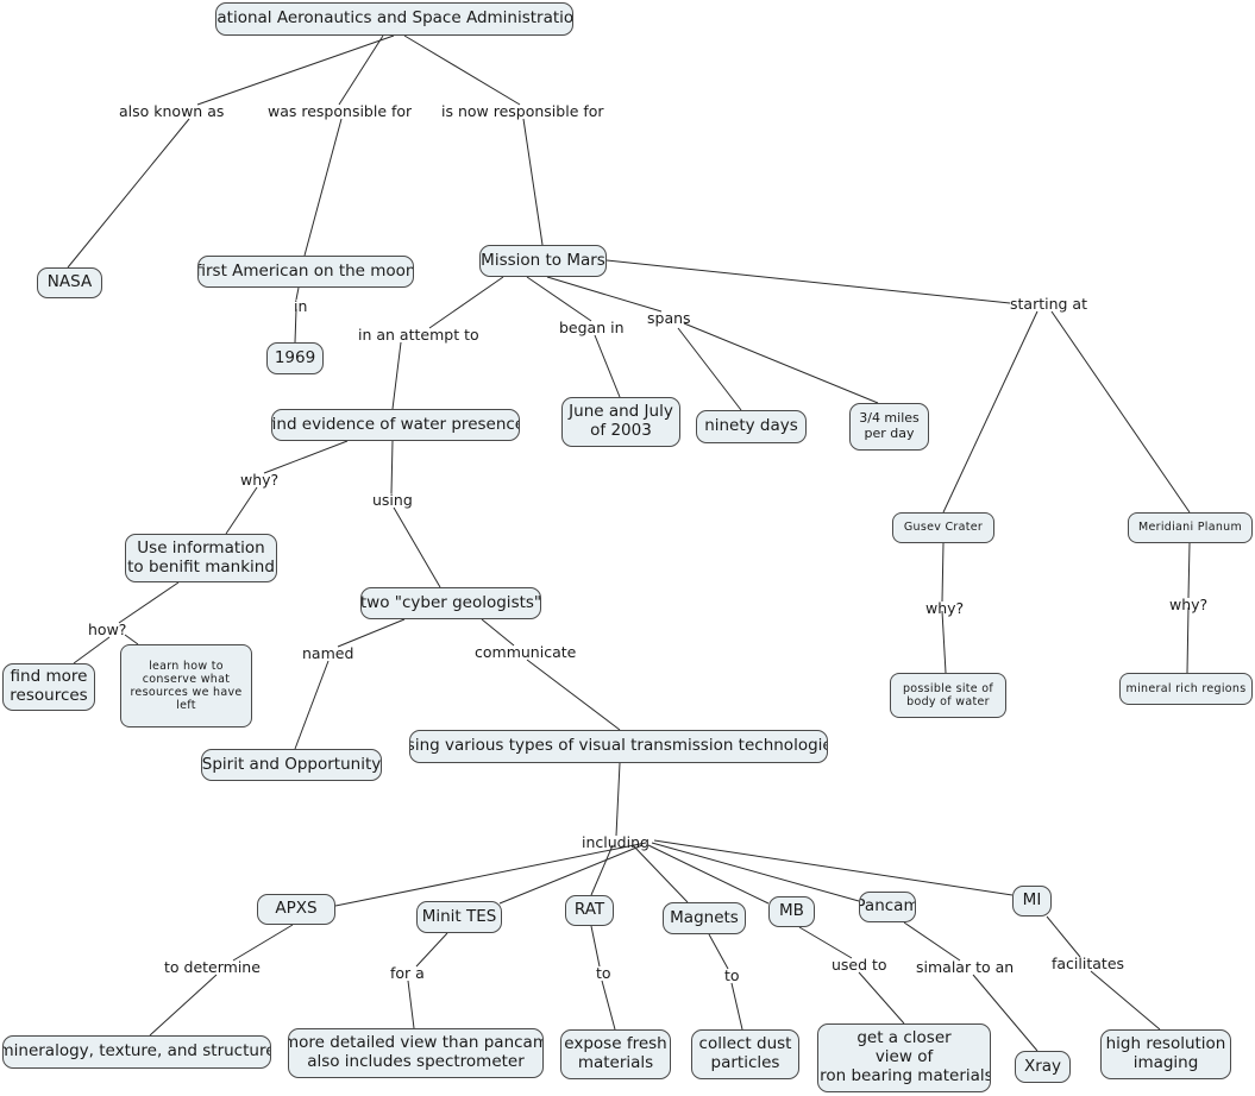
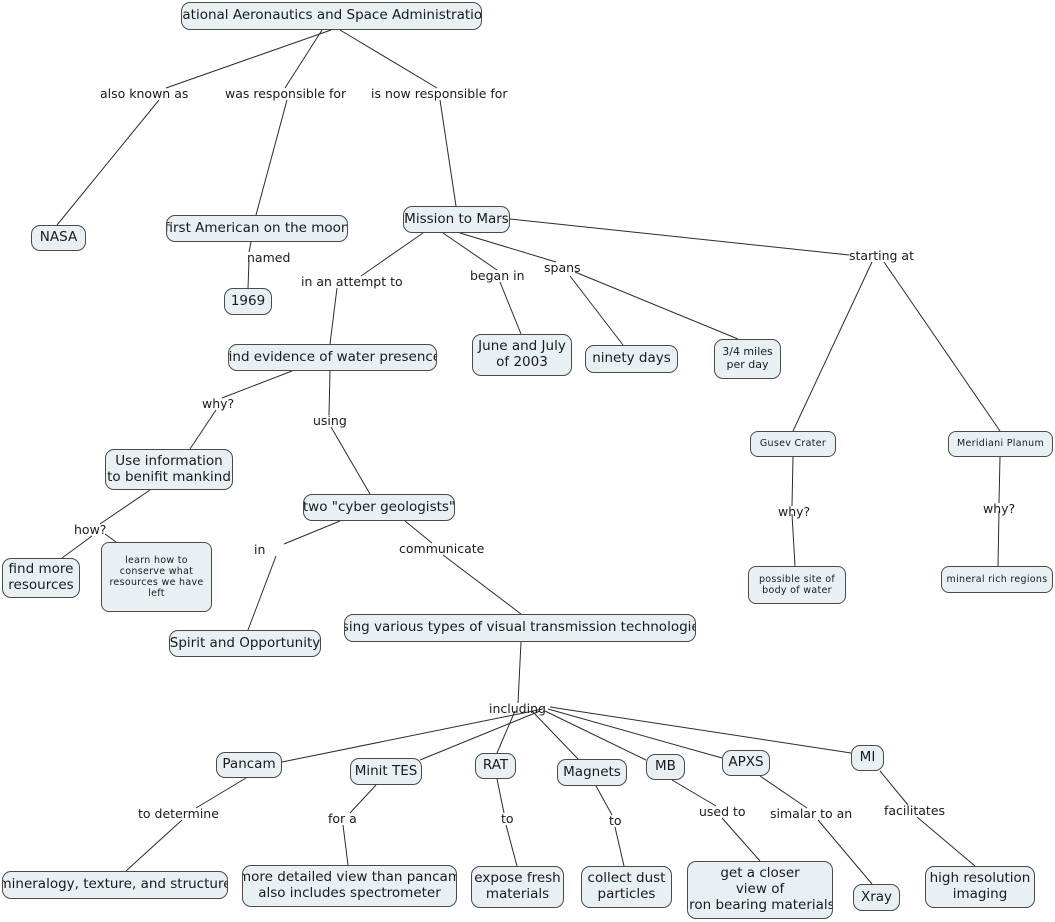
  ational Aeronautics and Space Administratio
  NASA
  first American on the moon
  1969
  Mission to Mars
  ind evidence of water presence
  June and July
  of 2003
  ninety days
  3/4 miles
  per day
  Gusev Crater
  Meridiani Planum
  possible site of
  body of water
  mineral rich regions
  Use information
  to benifit mankind
  find more
  resources
  learn how to
  conserve what
  resources we have
  left
  two "cyber geologists"
  Spirit and Opportunity
  sing various types of visual transmission technologie
- APXS
+ Pancam
  Minit TES
  RAT
  Magnets
  MB
- Pancam
+ APXS
  MI
  mineralogy, texture, and structure
  more detailed view than pancam
  also includes spectrometer
  expose fresh
  materials
  collect dust
  particles
  get a closer
  view of
  iron bearing materials
  Xray
  high resolution
  imaging
  also known as
  was responsible for
  is now responsible for
- in
+ named
  in an attempt to
  began in
  spans
  starting at
  why?
  why?
  why?
  using
  how?
- named
+ in
  communicate
  including
  to determine
  for a
  to
  to
  used to
  simalar to an
  facilitates
